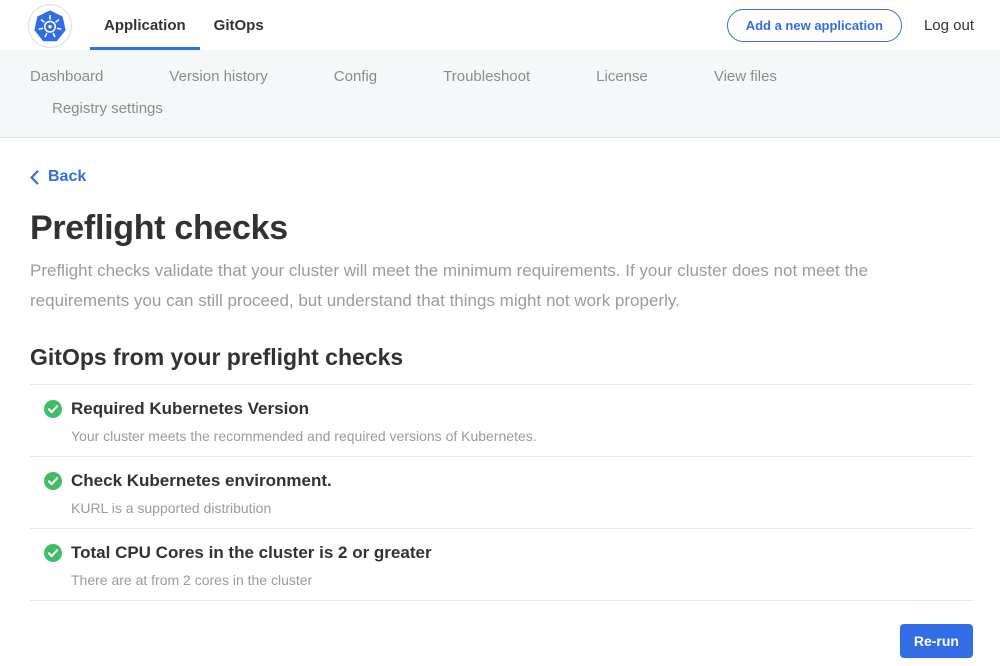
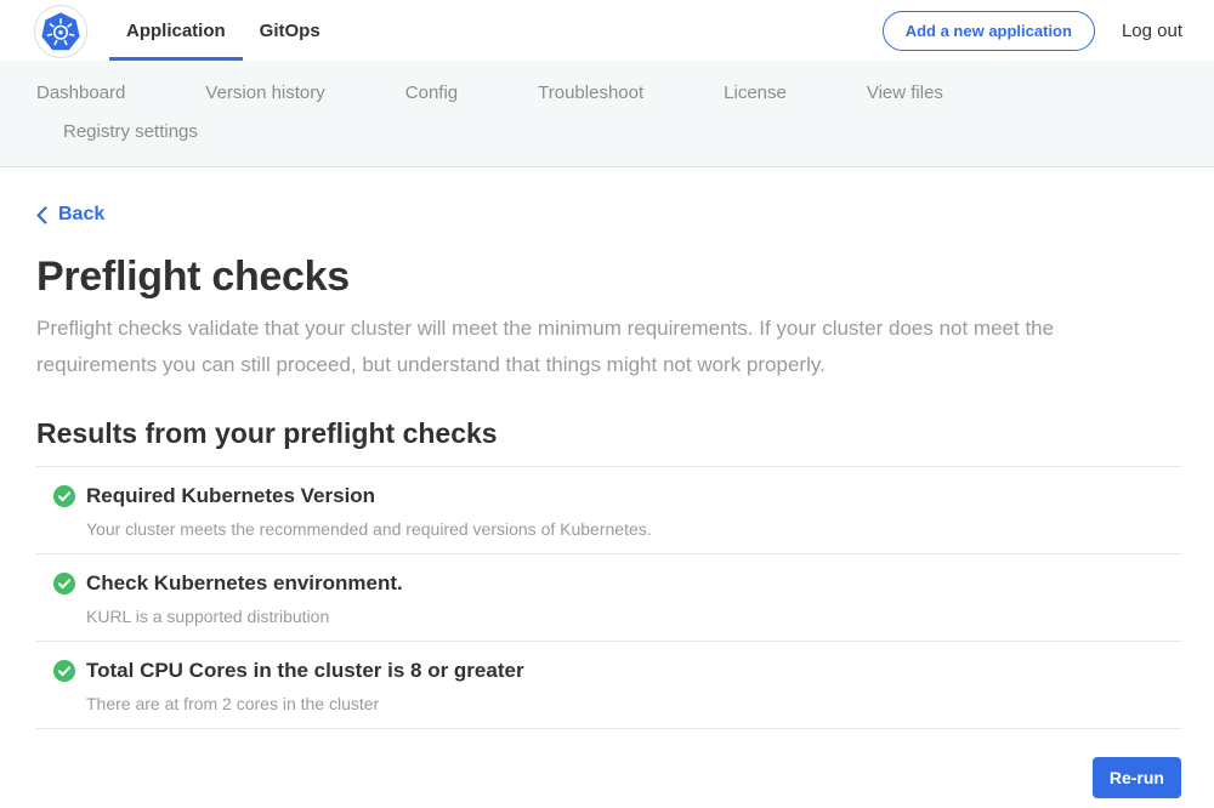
  Application
  GitOps
  Add a new application
  Log out
  Dashboard
  Version history
  Config
  Troubleshoot
  License
  View files
  Registry settings
  Back
  Preflight checks
  Preflight checks validate that your cluster will meet the minimum requirements. If your cluster does not meet the requirements you can still proceed, but understand that things might not work properly.
- GitOps from your preflight checks
+ Results from your preflight checks
  Required Kubernetes Version
  Your cluster meets the recommended and required versions of Kubernetes.
  Check Kubernetes environment.
  KURL is a supported distribution
- Total CPU Cores in the cluster is 2 or greater
+ Total CPU Cores in the cluster is 8 or greater
  There are at from 2 cores in the cluster
  Re-run
